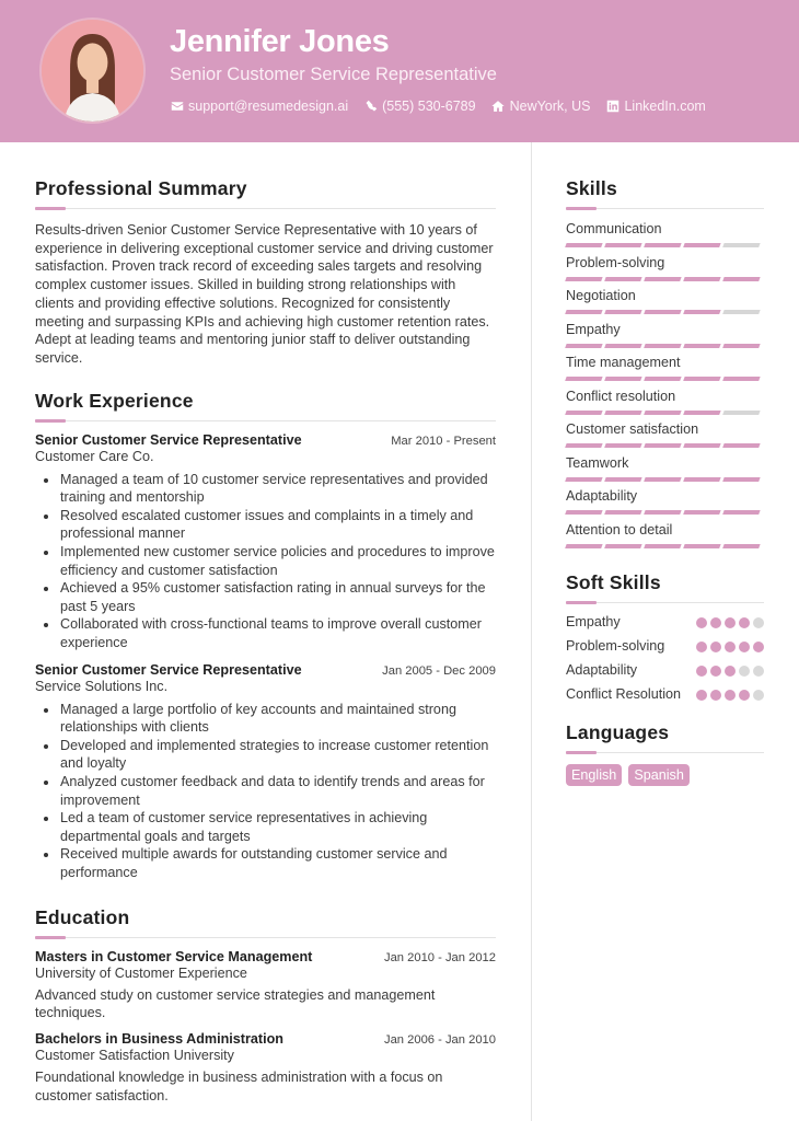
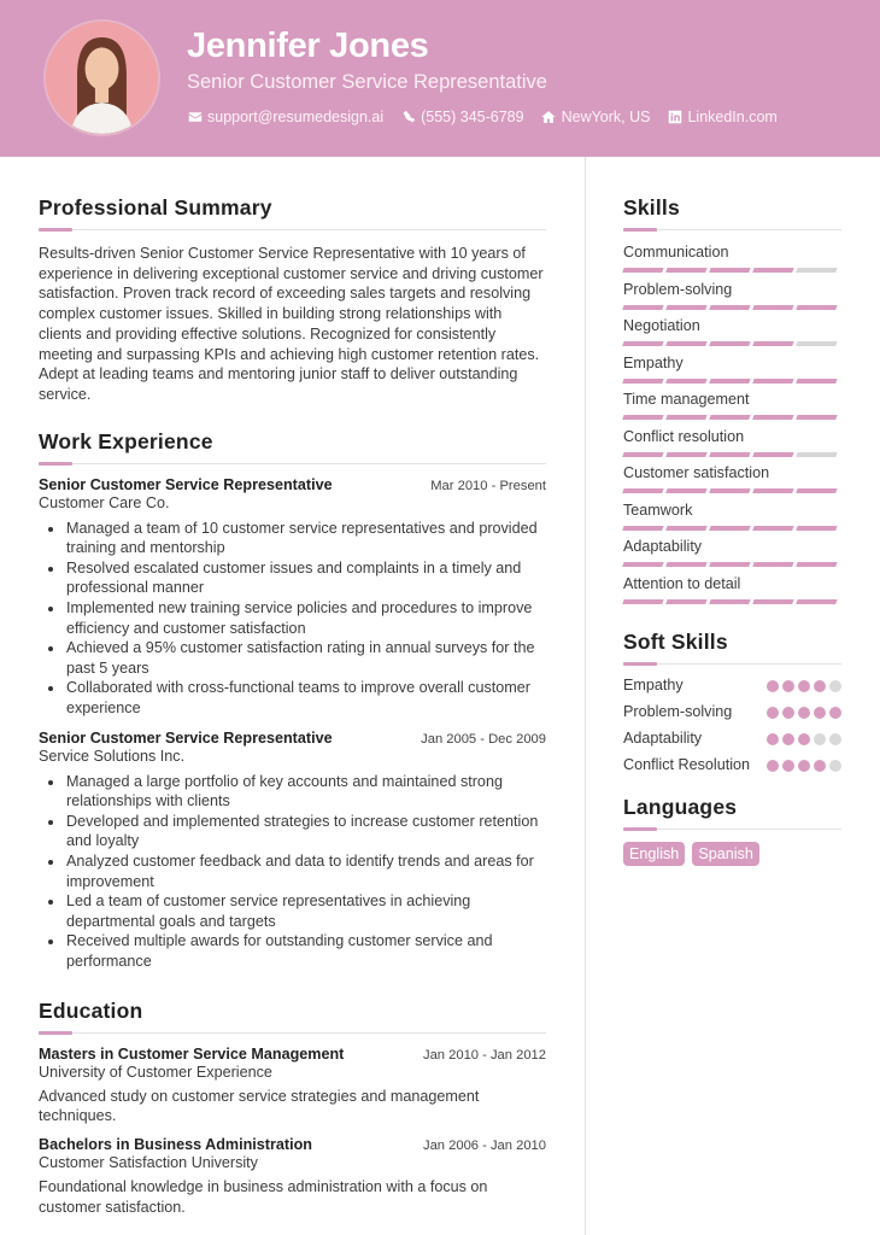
  Jennifer Jones
  Senior Customer Service Representative
  support@resumedesign.ai
- (555) 530-6789
+ (555) 345-6789
  NewYork, US
  LinkedIn.com
  Professional Summary
  Results-driven Senior Customer Service Representative with 10 years of experience in delivering exceptional customer service and driving customer satisfaction. Proven track record of exceeding sales targets and resolving complex customer issues. Skilled in building strong relationships with clients and providing effective solutions. Recognized for consistently meeting and surpassing KPIs and achieving high customer retention rates. Adept at leading teams and mentoring junior staff to deliver outstanding service.
  Work Experience
  Senior Customer Service Representative
  Mar 2010 - Present
  Customer Care Co.
  Managed a team of 10 customer service representatives and provided training and mentorship
  Resolved escalated customer issues and complaints in a timely and professional manner
- Implemented new customer service policies and procedures to improve efficiency and customer satisfaction
+ Implemented new training service policies and procedures to improve efficiency and customer satisfaction
  Achieved a 95% customer satisfaction rating in annual surveys for the past 5 years
  Collaborated with cross-functional teams to improve overall customer experience
  Senior Customer Service Representative
  Jan 2005 - Dec 2009
  Service Solutions Inc.
  Managed a large portfolio of key accounts and maintained strong relationships with clients
  Developed and implemented strategies to increase customer retention and loyalty
  Analyzed customer feedback and data to identify trends and areas for improvement
  Led a team of customer service representatives in achieving departmental goals and targets
  Received multiple awards for outstanding customer service and performance
  Education
  Masters in Customer Service Management
  Jan 2010 - Jan 2012
  University of Customer Experience
  Advanced study on customer service strategies and management techniques.
  Bachelors in Business Administration
  Jan 2006 - Jan 2010
  Customer Satisfaction University
  Foundational knowledge in business administration with a focus on customer satisfaction.
  Skills
  Communication
  Problem-solving
  Negotiation
  Empathy
  Time management
  Conflict resolution
  Customer satisfaction
  Teamwork
  Adaptability
  Attention to detail
  Soft Skills
  Empathy
  Problem-solving
  Adaptability
  Conflict Resolution
  Languages
  English
  Spanish
